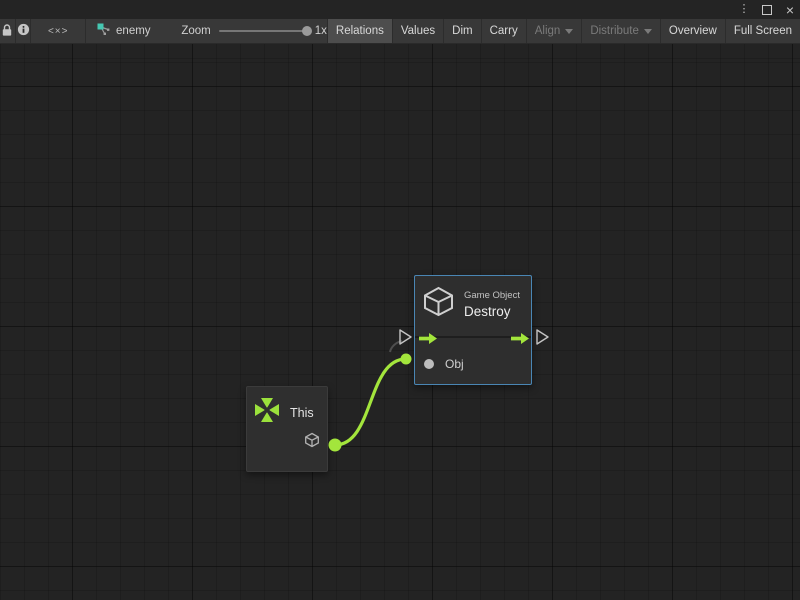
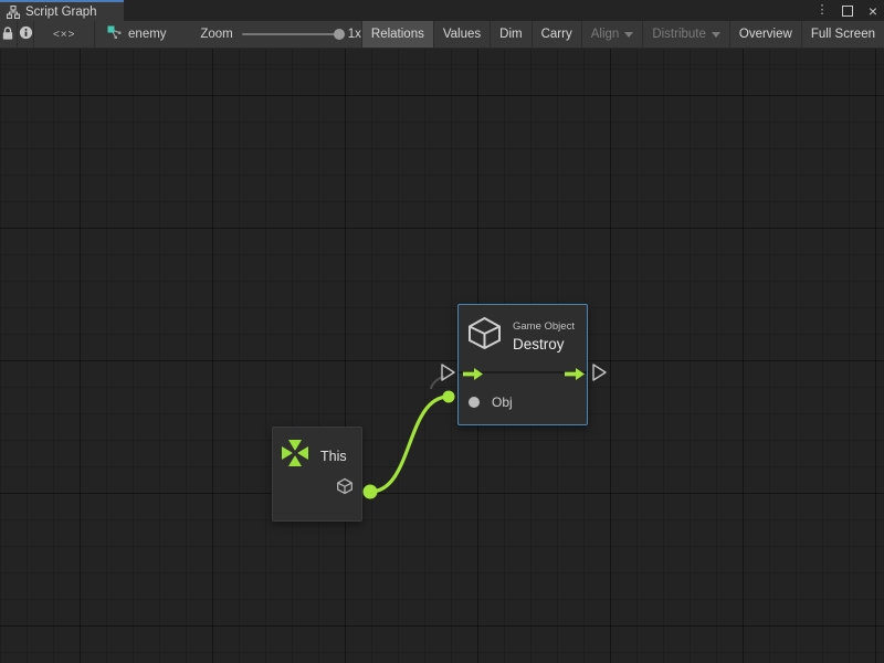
+ Script Graph
  ⋮
  ×
  <×>
  enemy
  Zoom
  1x
  Relations
  Values
  Dim
  Carry
  Align
  Distribute
  Overview
  Full Screen
  This
  Game Object
  Destroy
  Obj
